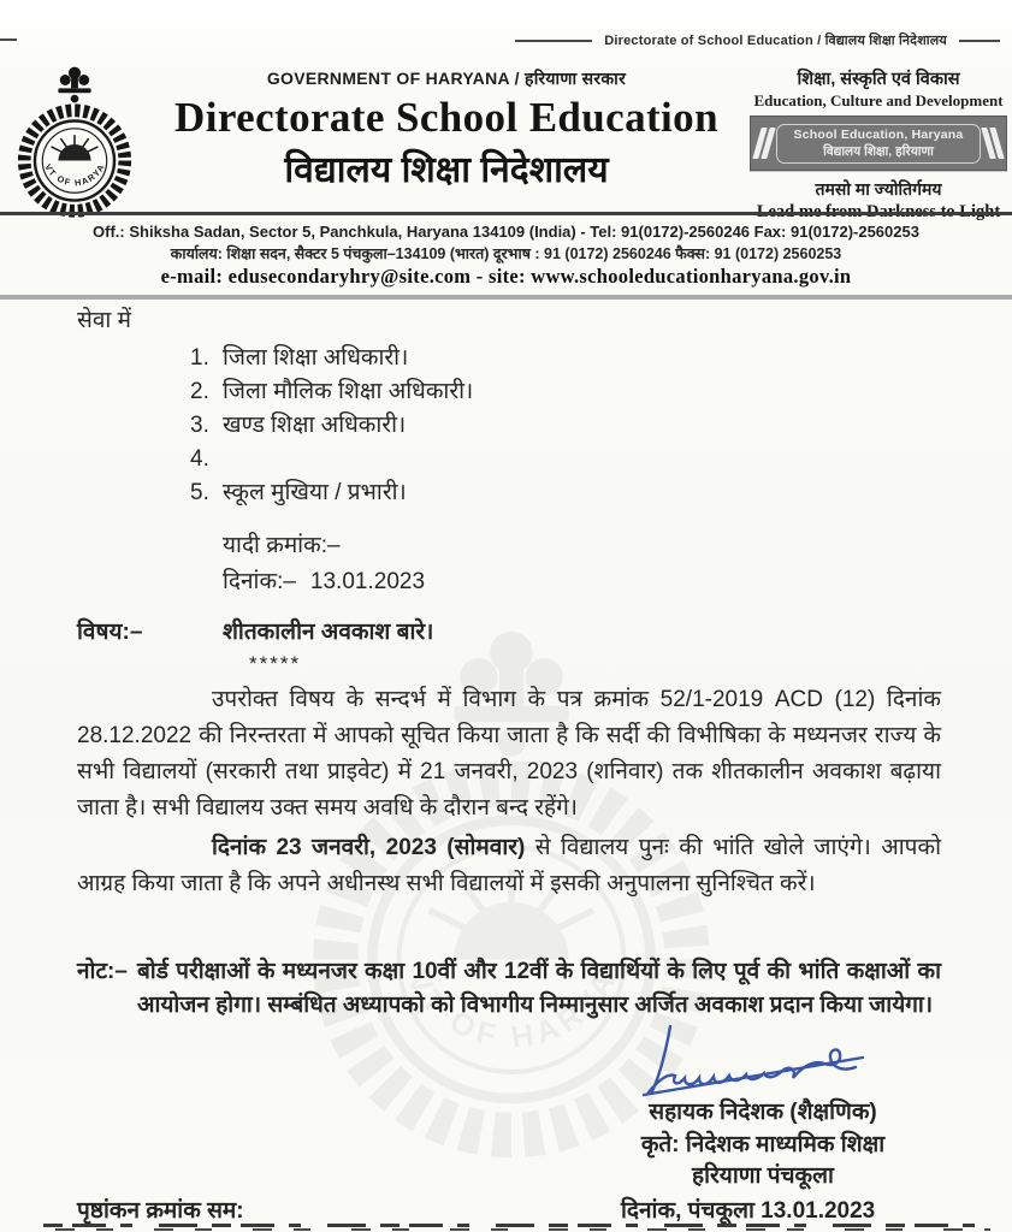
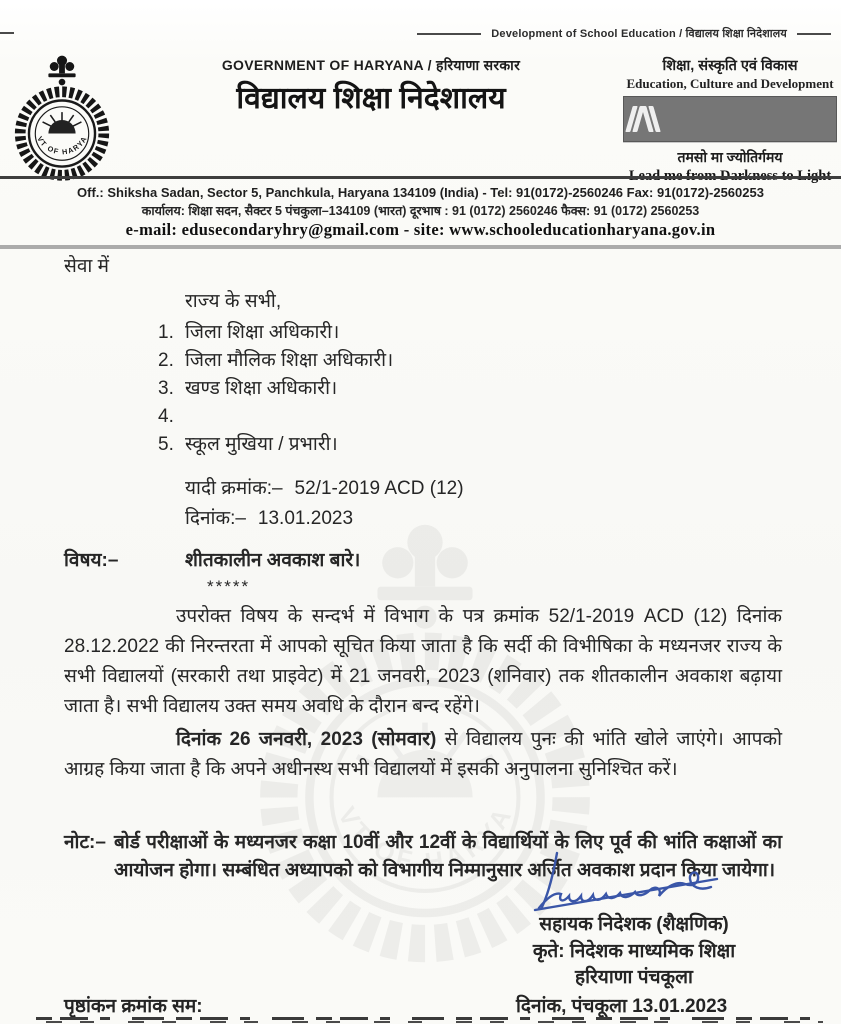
- Directorate of School Education / विद्यालय शिक्षा निदेशालय
+ Development of School Education / विद्यालय शिक्षा निदेशालय
  GOVERNMENT OF HARYANA / हरियाणा सरकार
- Directorate School Education
  विद्यालय शिक्षा निदेशालय
  शिक्षा, संस्कृति एवं विकास
  Education, Culture and Development
- School Education, Haryana
- विद्यालय शिक्षा, हरियाणा
  तमसो मा ज्योतिर्गमय
  Off.: Shiksha Sadan, Sector 5, Panchkula, Haryana 134109 (India) - Tel: 91(0172)-2560246 Fax: 91(0172)-2560253
  कार्यालय: शिक्षा सदन, सैक्टर 5 पंचकुला–134109 (भारत) दूरभाष : 91 (0172) 2560246 फैक्स: 91 (0172) 2560253
- e-mail: edusecondaryhry@site.com - site: www.schooleducationharyana.gov.in
+ e-mail: edusecondaryhry@gmail.com - site: www.schooleducationharyana.gov.in
  सेवा में
+ राज्य के सभी,
  1.
  जिला शिक्षा अधिकारी।
  2.
  जिला मौलिक शिक्षा अधिकारी।
  3.
  खण्ड शिक्षा अधिकारी।
  4.
  5.
  स्कूल मुखिया / प्रभारी।
  यादी क्रमांक:–
+ 52/1-2019 ACD (12)
  दिनांक:–
  13.01.2023
  विषय:–
  शीतकालीन अवकाश बारे।
  *****
  उपरोक्त विषय के सन्दर्भ में विभाग के पत्र क्रमांक 52/1-2019 ACD (12) दिनांक 28.12.2022 की निरन्तरता में आपको सूचित किया जाता है कि सर्दी की विभीषिका के मध्यनजर राज्य के सभी विद्यालयों (सरकारी तथा प्राइवेट) में 21 जनवरी, 2023 (शनिवार) तक शीतकालीन अवकाश बढ़ाया जाता है। सभी विद्यालय उक्त समय अवधि के दौरान बन्द रहेंगे।
- दिनांक 23 जनवरी, 2023 (सोमवार) से विद्यालय पुनः की भांति खोले जाएंगे। आपको आग्रह किया जाता है कि अपने अधीनस्थ सभी विद्यालयों में इसकी अनुपालना सुनिश्चित करें।
+ दिनांक 26 जनवरी, 2023 (सोमवार) से विद्यालय पुनः की भांति खोले जाएंगे। आपको आग्रह किया जाता है कि अपने अधीनस्थ सभी विद्यालयों में इसकी अनुपालना सुनिश्चित करें।
  नोट:–
  बोर्ड परीक्षाओं के मध्यनजर कक्षा 10वीं और 12वीं के विद्यार्थियों के लिए पूर्व की भांति कक्षाओं का आयोजन होगा। सम्बंधित अध्यापको को विभागीय निम्मानुसार अर्जित अवकाश प्रदान किया जायेगा।
  सहायक निदेशक (शैक्षणिक)
  कृते: निदेशक माध्यमिक शिक्षा
  हरियाणा पंचकूला
  पृष्ठांकन क्रमांक सम:
  दिनांक, पंचकूला 13.01.2023
